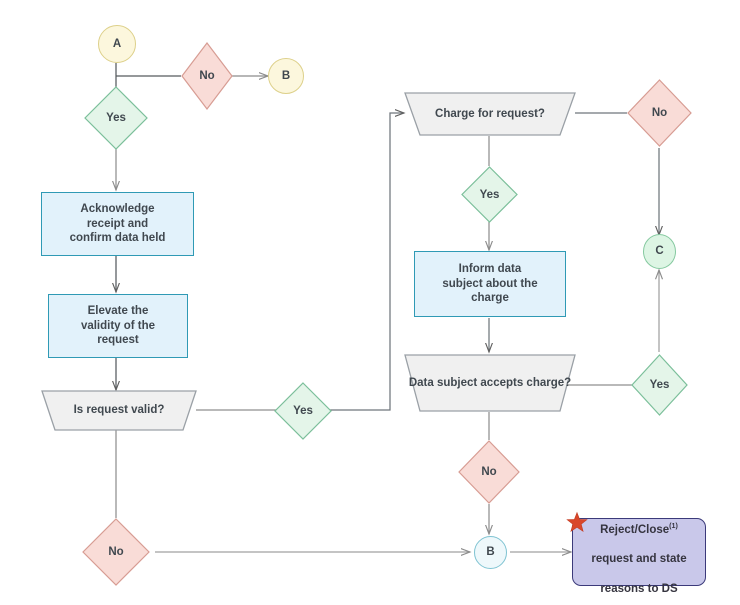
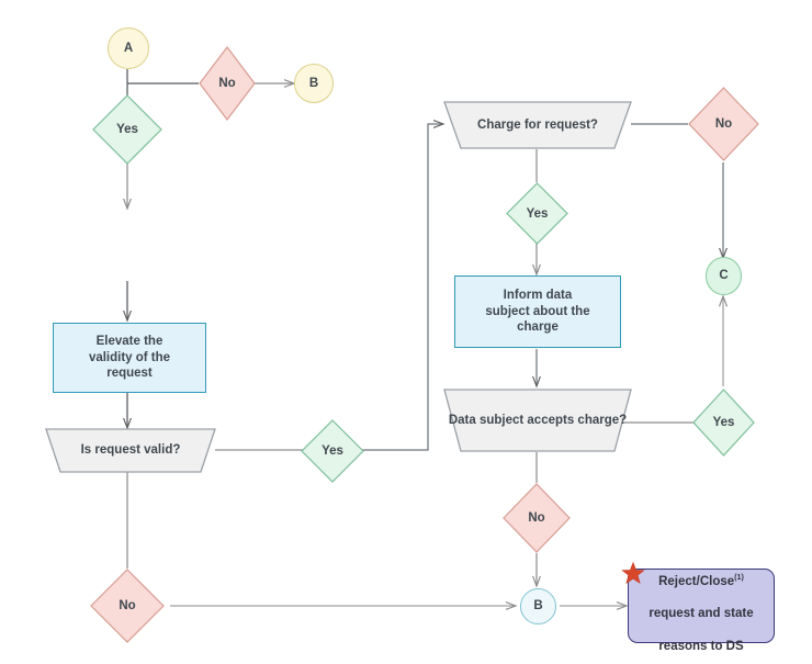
  A
  No
  B
  Yes
- Acknowledge
- receipt and
- confirm data held
  Elevate the
  validity of the
  request
  Is request valid?
  Yes
  No
  Charge for request?
  No
  Yes
  Inform data
  subject about the
  charge
  C
  Data subject accepts charge?
  Yes
  No
  B
  Reject/Close(1)
  request and state
  reasons to DS
